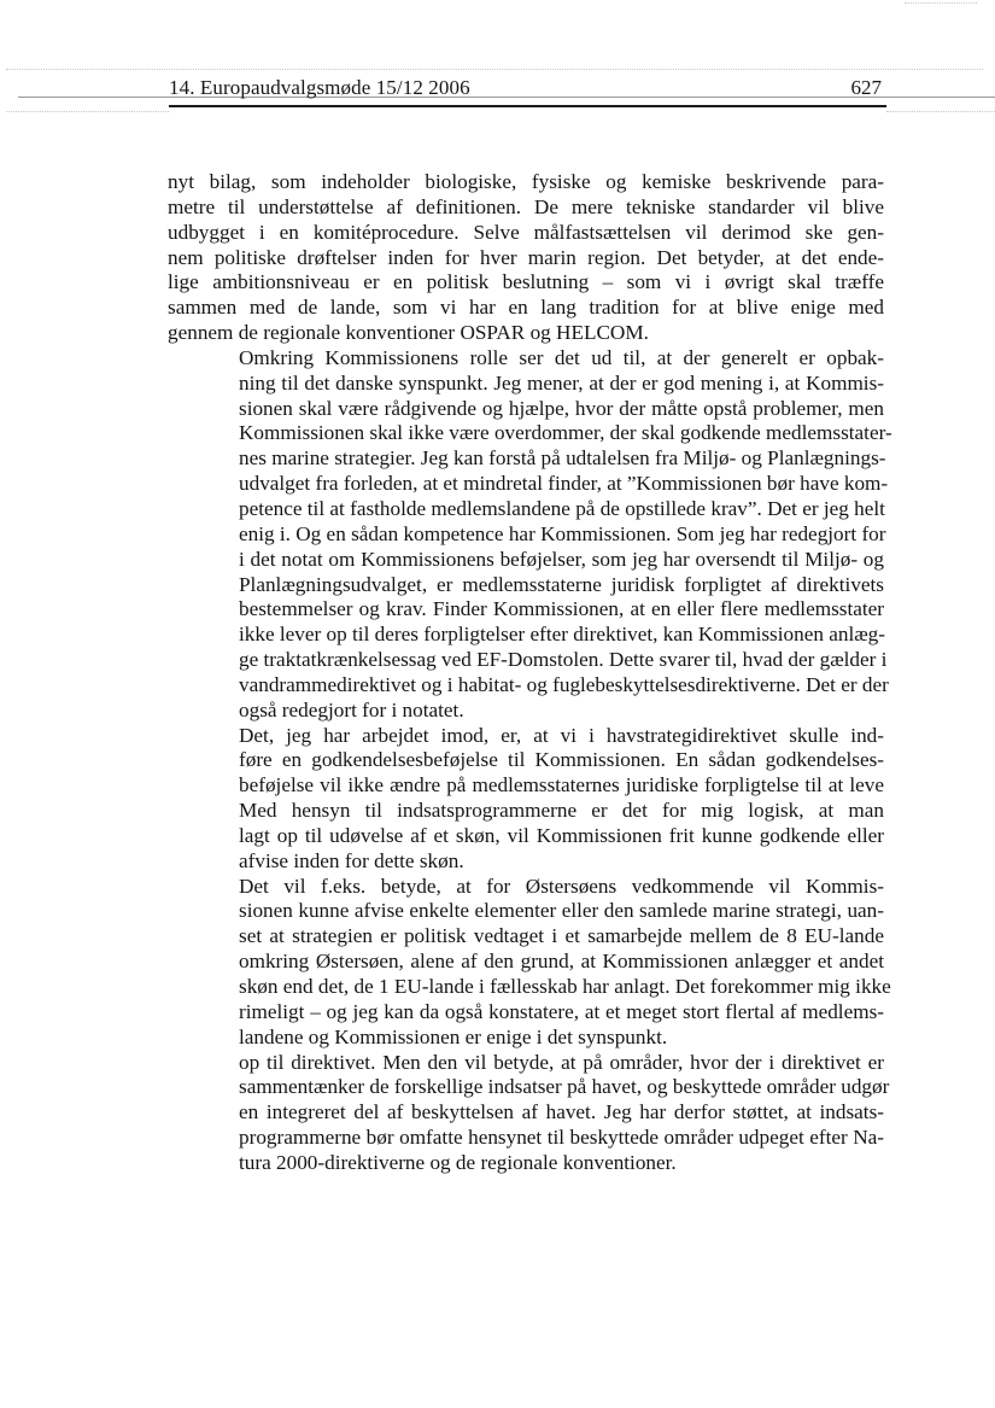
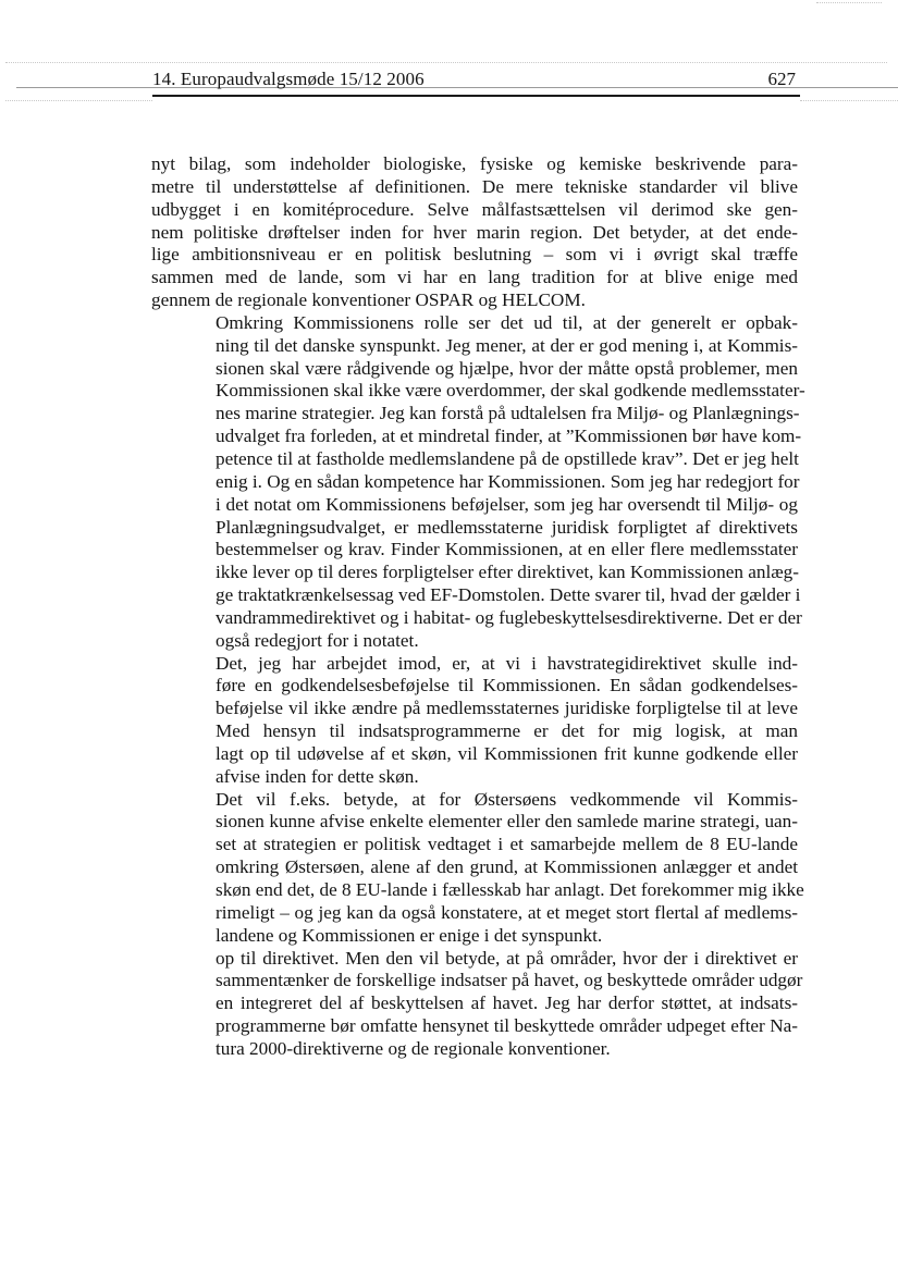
  14. Europaudvalgsmøde 15/12 2006
  627
  nyt bilag, som indeholder biologiske, fysiske og kemiske beskrivende para-
  metre til understøttelse af definitionen. De mere tekniske standarder vil blive
  udbygget i en komitéprocedure. Selve målfastsættelsen vil derimod ske gen-
  nem politiske drøftelser inden for hver marin region. Det betyder, at det ende-
  lige ambitionsniveau er en politisk beslutning – som vi i øvrigt skal træffe
  sammen med de lande, som vi har en lang tradition for at blive enige med
  gennem de regionale konventioner OSPAR og HELCOM.
  Omkring Kommissionens rolle ser det ud til, at der generelt er opbak-
  ning til det danske synspunkt. Jeg mener, at der er god mening i, at Kommis-
  sionen skal være rådgivende og hjælpe, hvor der måtte opstå problemer, men
  Kommissionen skal ikke være overdommer, der skal godkende medlemsstater-
  nes marine strategier. Jeg kan forstå på udtalelsen fra Miljø- og Planlægnings-
  udvalget fra forleden, at et mindretal finder, at ”Kommissionen bør have kom-
  petence til at fastholde medlemslandene på de opstillede krav”. Det er jeg helt
  enig i. Og en sådan kompetence har Kommissionen. Som jeg har redegjort for
  i det notat om Kommissionens beføjelser, som jeg har oversendt til Miljø- og
  Planlægningsudvalget, er medlemsstaterne juridisk forpligtet af direktivets
  bestemmelser og krav. Finder Kommissionen, at en eller flere medlemsstater
  ikke lever op til deres forpligtelser efter direktivet, kan Kommissionen anlæg-
  ge traktatkrænkelsessag ved EF-Domstolen. Dette svarer til, hvad der gælder i
  vandrammedirektivet og i habitat- og fuglebeskyttelsesdirektiverne. Det er der
  også redegjort for i notatet.
  Det, jeg har arbejdet imod, er, at vi i havstrategidirektivet skulle ind-
  føre en godkendelsesbeføjelse til Kommissionen. En sådan godkendelses-
  beføjelse vil ikke ændre på medlemsstaternes juridiske forpligtelse til at leve
  Med hensyn til indsatsprogrammerne er det for mig logisk, at man
  lagt op til udøvelse af et skøn, vil Kommissionen frit kunne godkende eller
  afvise inden for dette skøn.
  Det vil f.eks. betyde, at for Østersøens vedkommende vil Kommis-
  sionen kunne afvise enkelte elementer eller den samlede marine strategi, uan-
  set at strategien er politisk vedtaget i et samarbejde mellem de 8 EU-lande
  omkring Østersøen, alene af den grund, at Kommissionen anlægger et andet
- skøn end det, de 1 EU-lande i fællesskab har anlagt. Det forekommer mig ikke
+ skøn end det, de 8 EU-lande i fællesskab har anlagt. Det forekommer mig ikke
  rimeligt – og jeg kan da også konstatere, at et meget stort flertal af medlems-
  landene og Kommissionen er enige i det synspunkt.
  op til direktivet. Men den vil betyde, at på områder, hvor der i direktivet er
  sammentænker de forskellige indsatser på havet, og beskyttede områder udgør
  en integreret del af beskyttelsen af havet. Jeg har derfor støttet, at indsats-
  programmerne bør omfatte hensynet til beskyttede områder udpeget efter Na-
  tura 2000-direktiverne og de regionale konventioner.
